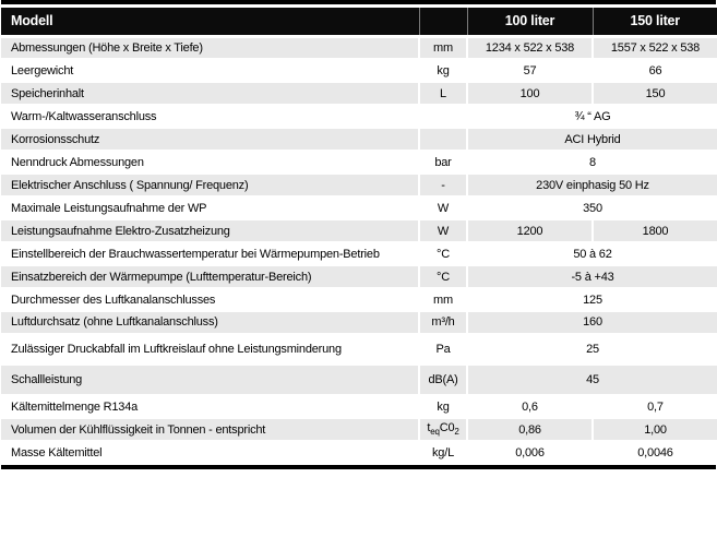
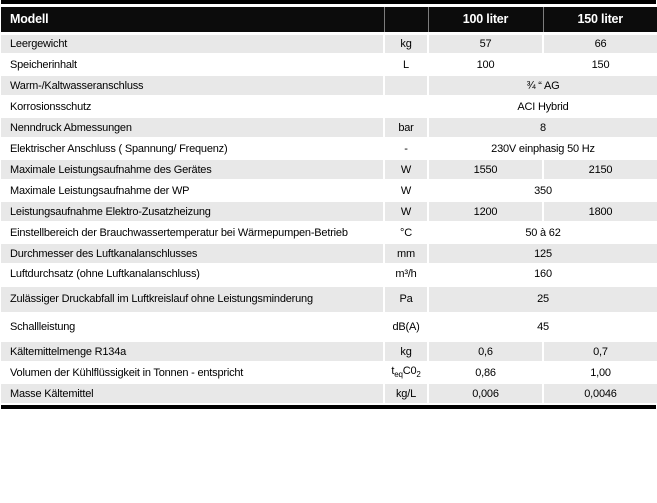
  Modell		100 liter	150 liter
- Abmessungen (Höhe x Breite x Tiefe)	mm	1234 x 522 x 538	1557 x 522 x 538
  Leergewicht	kg	57	66
  Speicherinhalt	L	100	150
  Warm-/Kaltwasseranschluss		¾ “ AG
  Korrosionsschutz		ACI Hybrid
  Nenndruck Abmessungen	bar	8
  Elektrischer Anschluss ( Spannung/ Frequenz)	-	230V einphasig 50 Hz
+ Maximale Leistungsaufnahme des Gerätes	W	1550	2150
  Maximale Leistungsaufnahme der WP	W	350
  Leistungsaufnahme Elektro-Zusatzheizung	W	1200	1800
  Einstellbereich der Brauchwassertemperatur bei Wärmepumpen-Betrieb	°C	50 à 62
- Einsatzbereich der Wärmepumpe (Lufttemperatur-Bereich)	°C	-5 à +43
  Durchmesser des Luftkanalanschlusses	mm	125
  Luftdurchsatz (ohne Luftkanalanschluss)	m³/h	160
  Zulässiger Druckabfall im Luftkreislauf ohne Leistungsminderung	Pa	25
  Schallleistung	dB(A)	45
  Kältemittelmenge R134a	kg	0,6	0,7
  Volumen der Kühlflüssigkeit in Tonnen - entspricht	teqC02	0,86	1,00
  Masse Kältemittel	kg/L	0,006	0,0046
